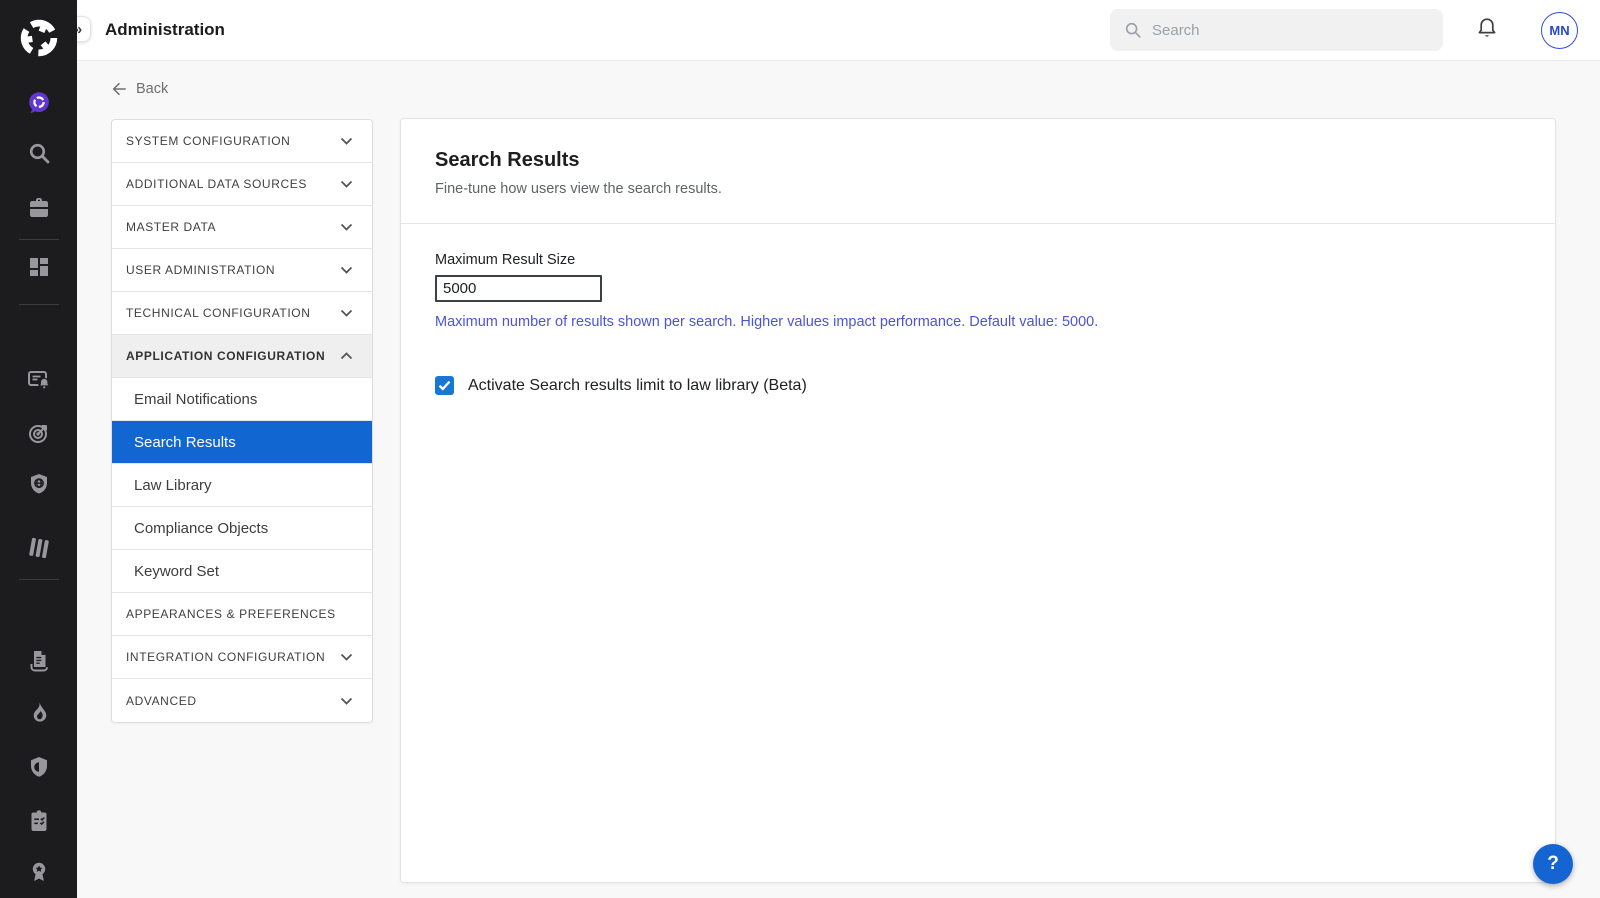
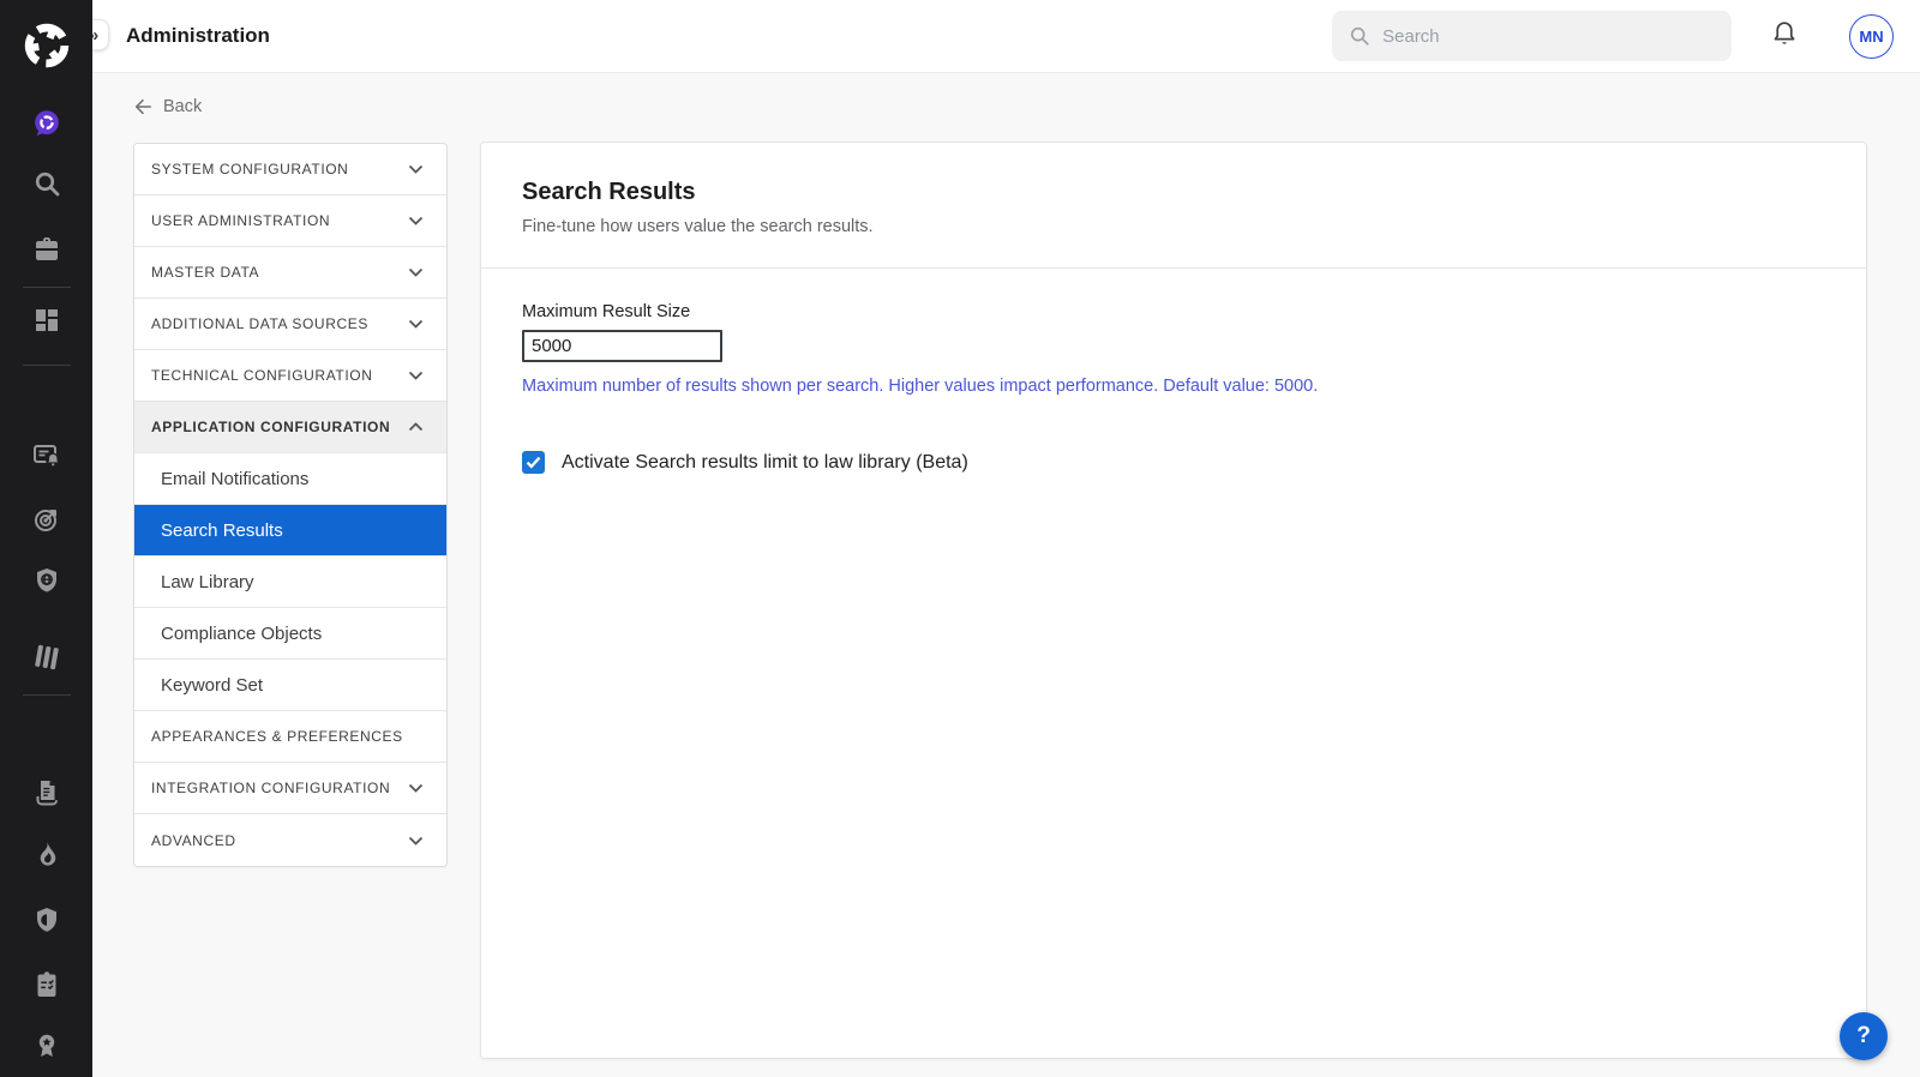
  »
  Administration
  Search
  MN
  Back
  SYSTEM CONFIGURATION
- ADDITIONAL DATA SOURCES
+ USER ADMINISTRATION
  MASTER DATA
- USER ADMINISTRATION
+ ADDITIONAL DATA SOURCES
  TECHNICAL CONFIGURATION
  APPLICATION CONFIGURATION
  Email Notifications
  Search Results
  Law Library
  Compliance Objects
  Keyword Set
  APPEARANCES & PREFERENCES
  INTEGRATION CONFIGURATION
  ADVANCED
  Search Results
- Fine-tune how users view the search results.
+ Fine-tune how users value the search results.
  Maximum Result Size
  5000
  Maximum number of results shown per search. Higher values impact performance. Default value: 5000.
  Activate Search results limit to law library (Beta)
  ?
